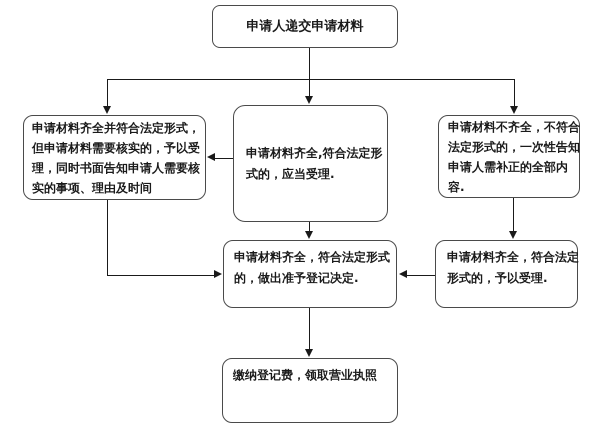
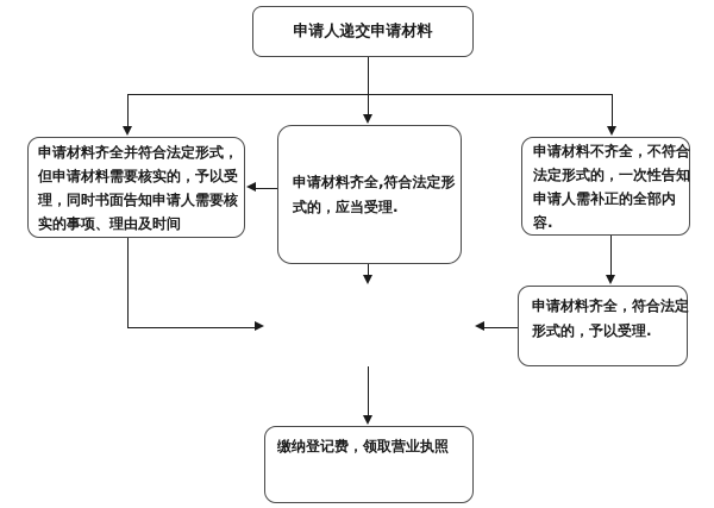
  申请人递交申请材料
  申请材料齐全并符合法定形式，
  但申请材料需要核实的，予以受
  理，同时书面告知申请人需要核
  实的事项、理由及时间
  申请材料齐全,符合法定形
  式的，应当受理.
  申请材料不齐全，不符合
  法定形式的，一次性告知
  申请人需补正的全部内
  容.
  申请材料齐全，符合法定
  形式的，予以受理.
- 申请材料齐全，符合法定形式
- 的，做出准予登记决定.
  缴纳登记费，领取营业执照
